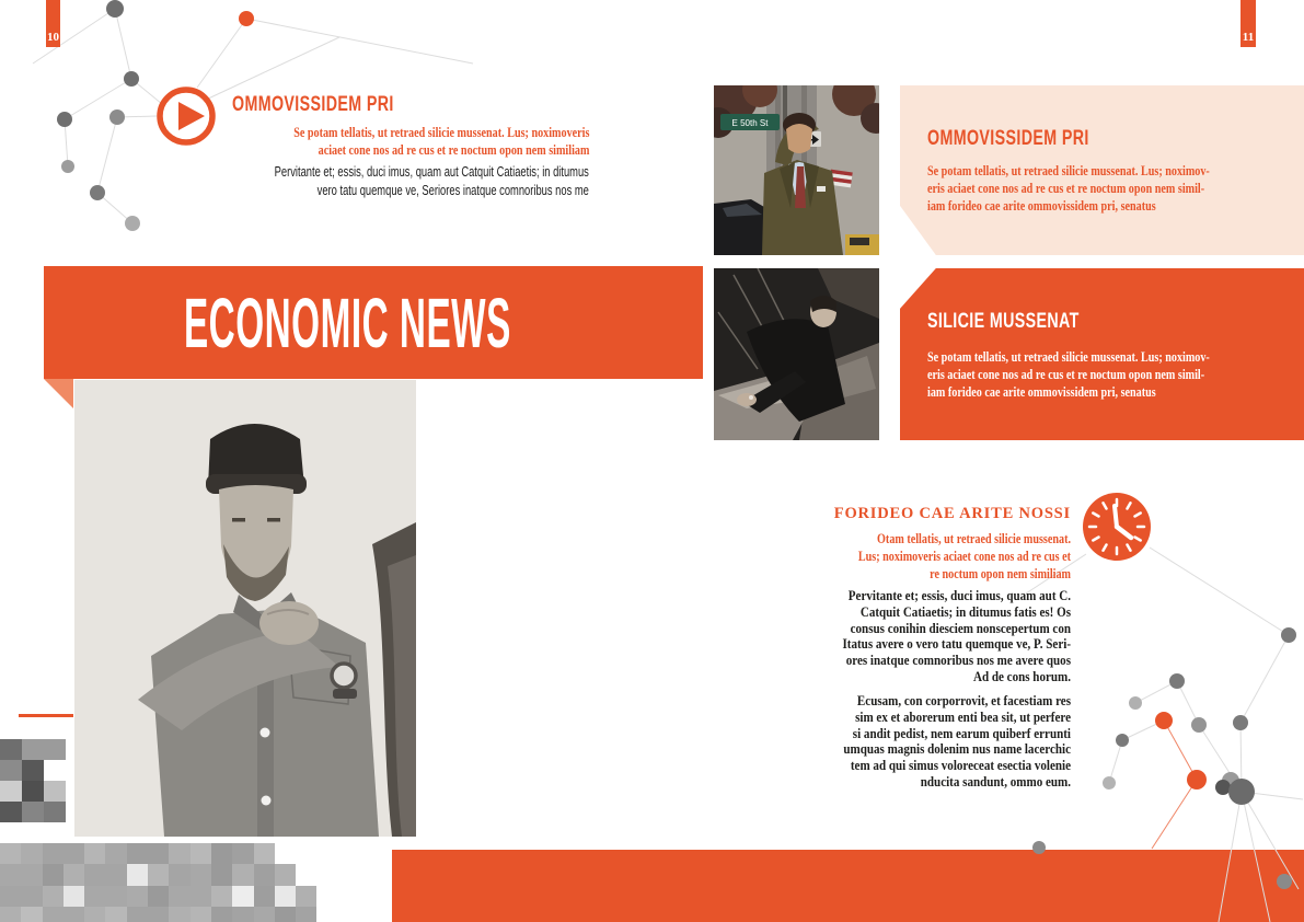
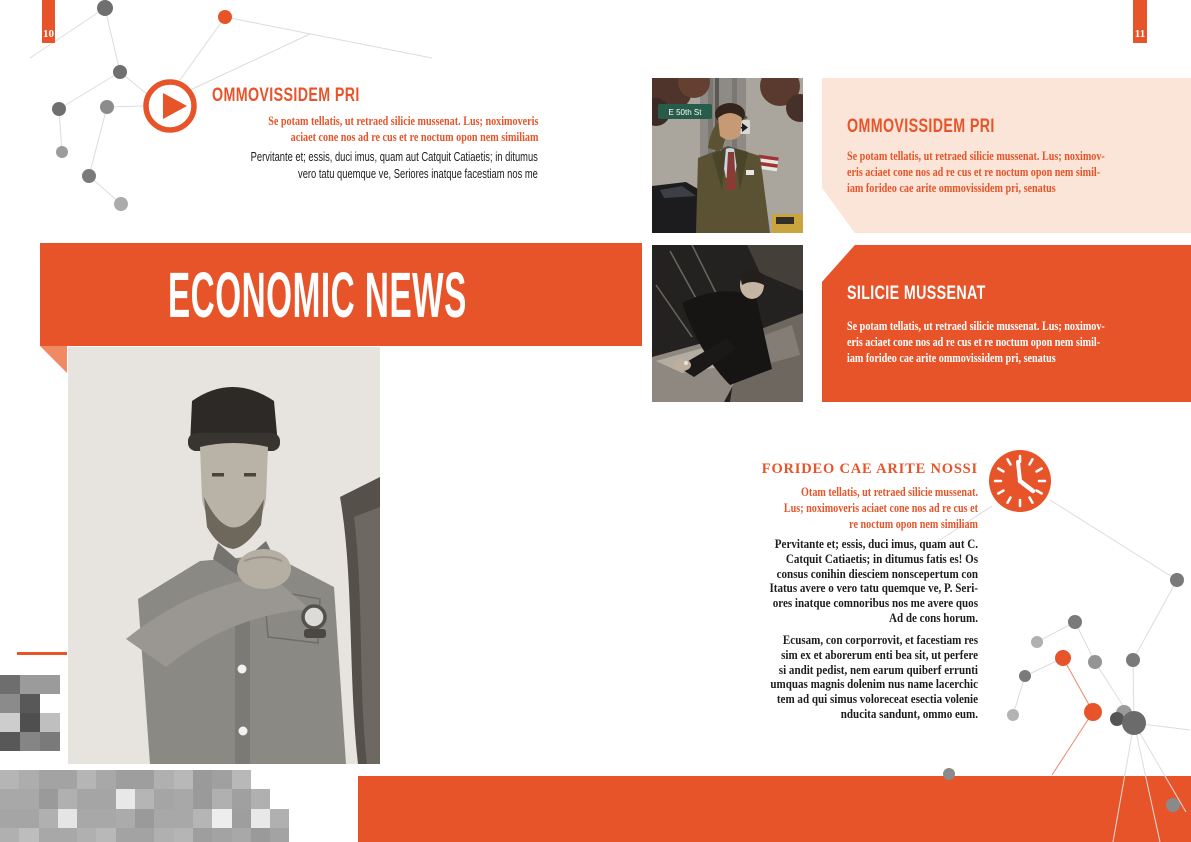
  10
  11
  OMMOVISSIDEM PRI
  Se potam tellatis, ut retraed silicie mussenat. Lus; noximoveris
  aciaet cone nos ad re cus et re noctum opon nem similiam
  Pervitante et; essis, duci imus, quam aut Catquit Catiaetis; in ditumus
- vero tatu quemque ve, Seriores inatque comnoribus nos me
+ vero tatu quemque ve, Seriores inatque facestiam nos me
  ECONOMIC NEWS
  E 50th St
  OMMOVISSIDEM PRI
  Se potam tellatis, ut retraed silicie mussenat. Lus; noximov-
  eris aciaet cone nos ad re cus et re noctum opon nem simil-
  iam forideo cae arite ommovissidem pri, senatus
  SILICIE MUSSENAT
  Se potam tellatis, ut retraed silicie mussenat. Lus; noximov-
  eris aciaet cone nos ad re cus et re noctum opon nem simil-
  iam forideo cae arite ommovissidem pri, senatus
  FORIDEO CAE ARITE NOSSI
  Otam tellatis, ut retraed silicie mussenat.
  Lus; noximoveris aciaet cone nos ad re cus et
  re noctum opon nem similiam
  Pervitante et; essis, duci imus, quam aut C.
  Catquit Catiaetis; in ditumus fatis es! Os
  consus conihin diesciem nonscepertum con
  Itatus avere o vero tatu quemque ve, P. Seri-
  ores inatque comnoribus nos me avere quos
  Ad de cons horum.
  Ecusam, con corporrovit, et facestiam res
  sim ex et aborerum enti bea sit, ut perfere
  si andit pedist, nem earum quiberf errunti
  umquas magnis dolenim nus name lacerchic
  tem ad qui simus voloreceat esectia volenie
  nducita sandunt, ommo eum.
